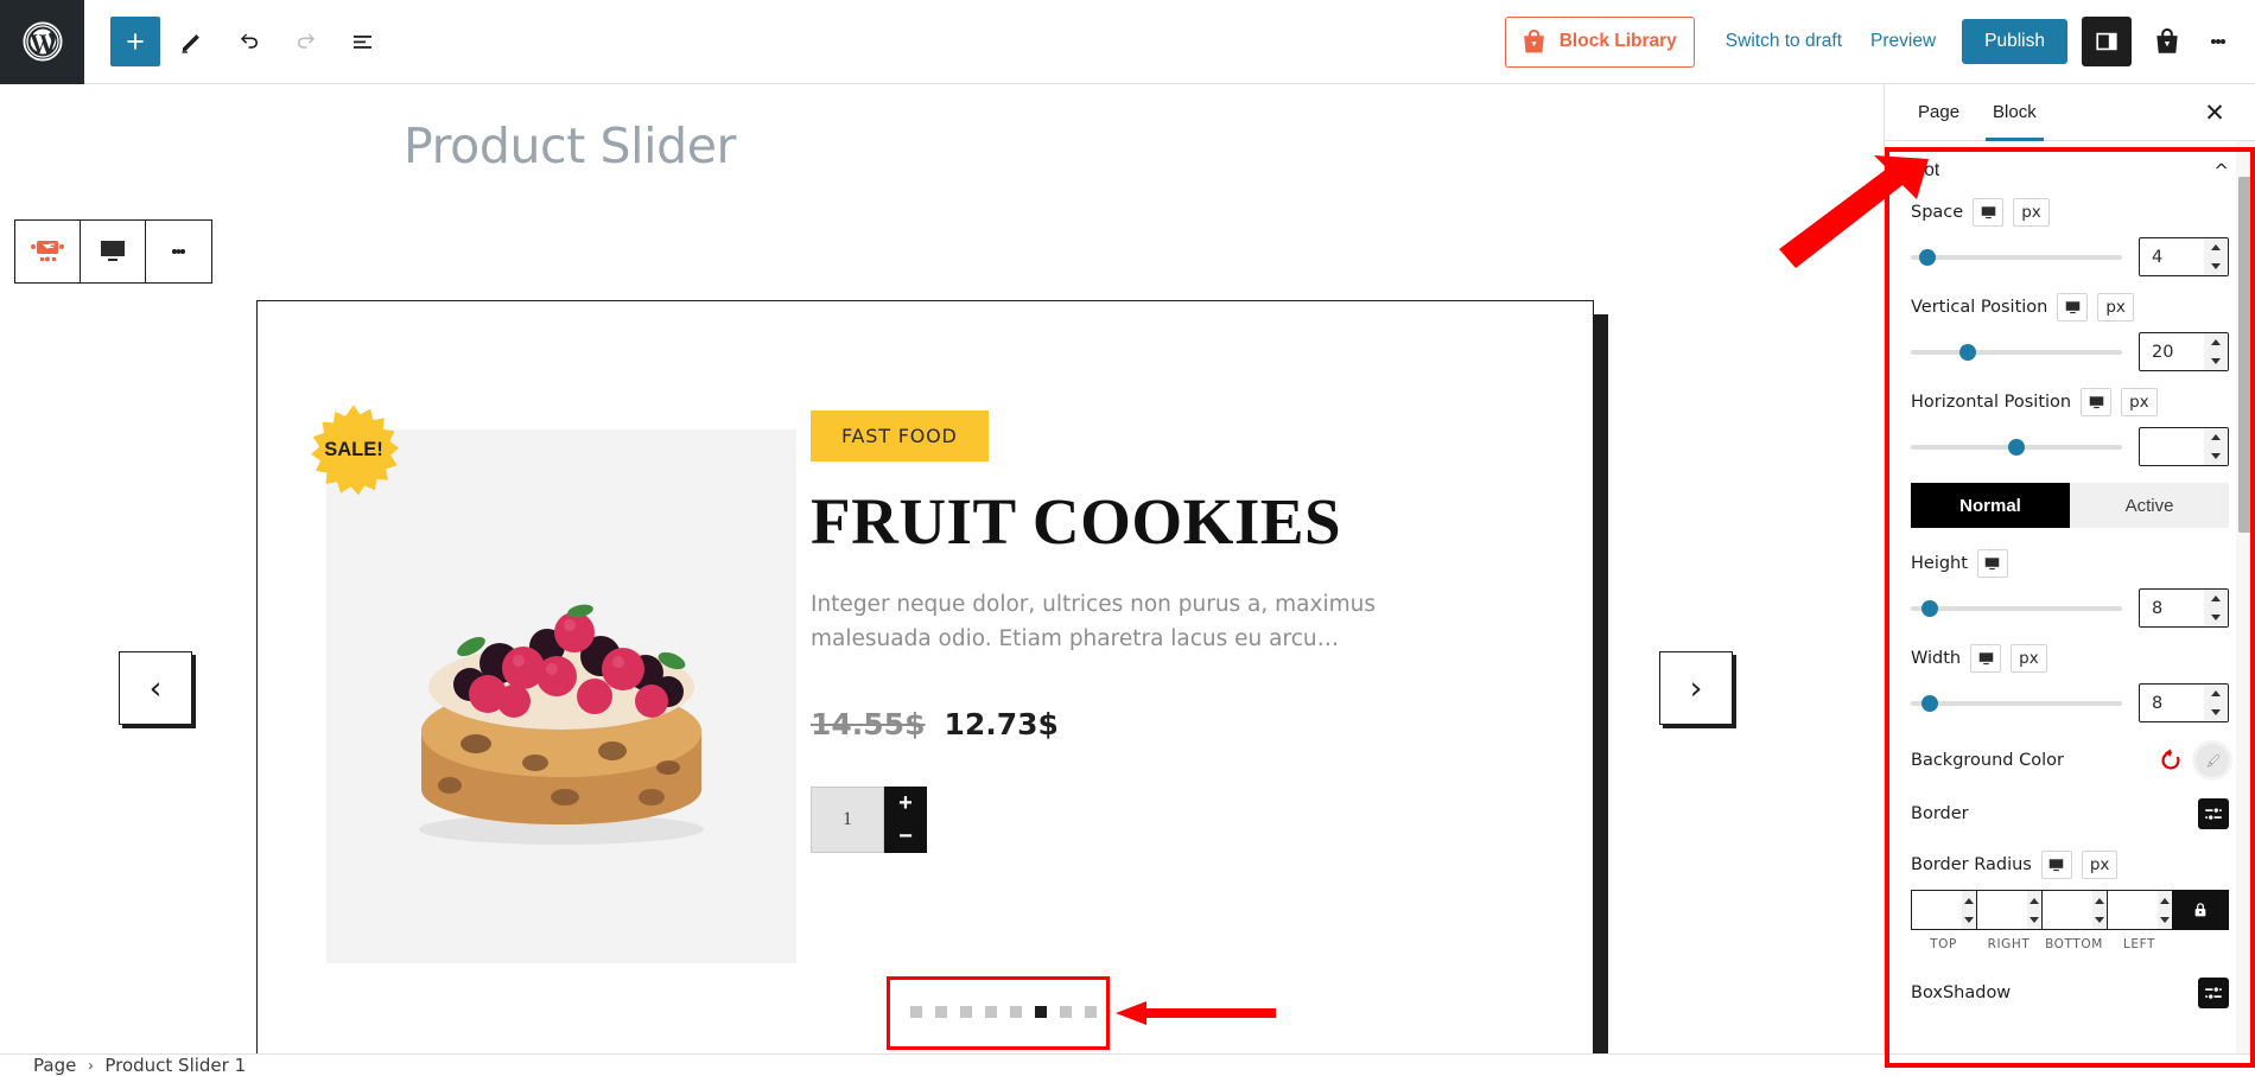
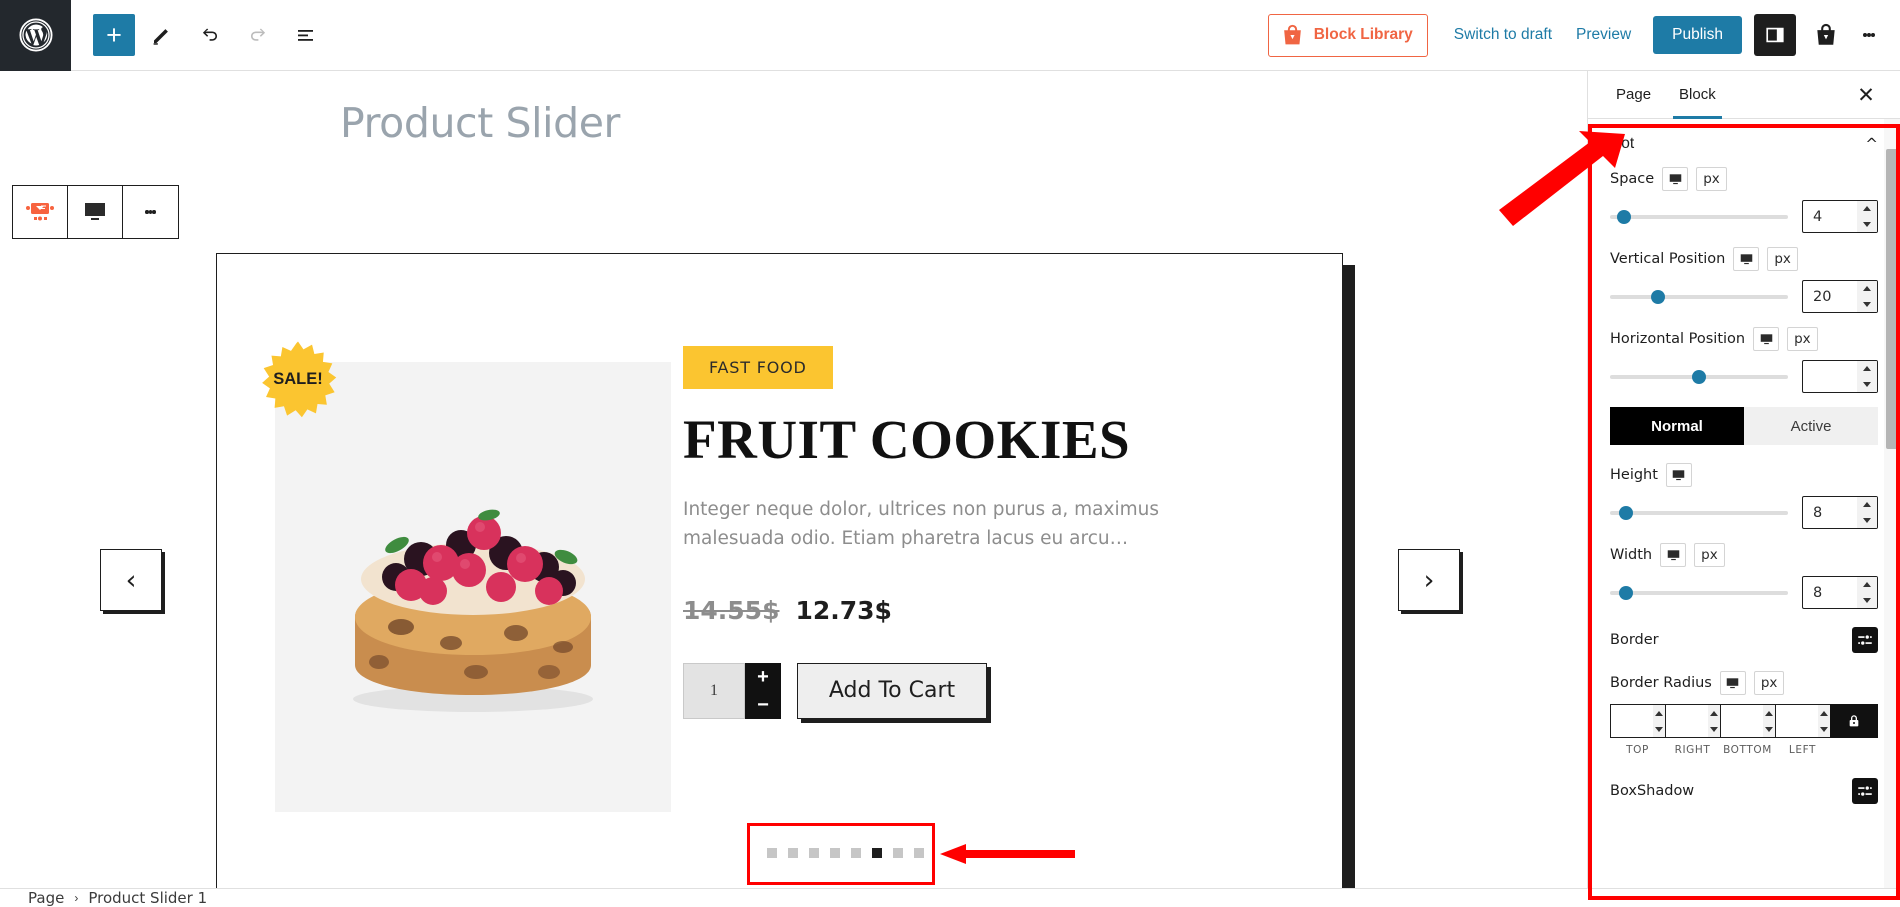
  +
  Block Library
  Switch to draft
  Preview
  Publish
  Product Slider
  SALE!
  FAST FOOD
  FRUIT COOKIES
  Integer neque dolor, ultrices non purus a, maximus malesuada odio. Etiam pharetra lacus eu arcu…
  14.55$
  12.73$
  1
  +
  −
+ Add To Cart
  ‹
  ›
  Page
  Block
  ✕
  ^
  Space
  px
  4
  Vertical Position
  px
  20
  Horizontal Position
  px
  Normal
  Active
  Height
  8
  Width
  px
  8
- Background Color
  Border
  Border Radius
  px
  TOP
  RIGHT
  BOTTOM
  LEFT
  BoxShadow
  Page
  ›
  Product Slider 1
